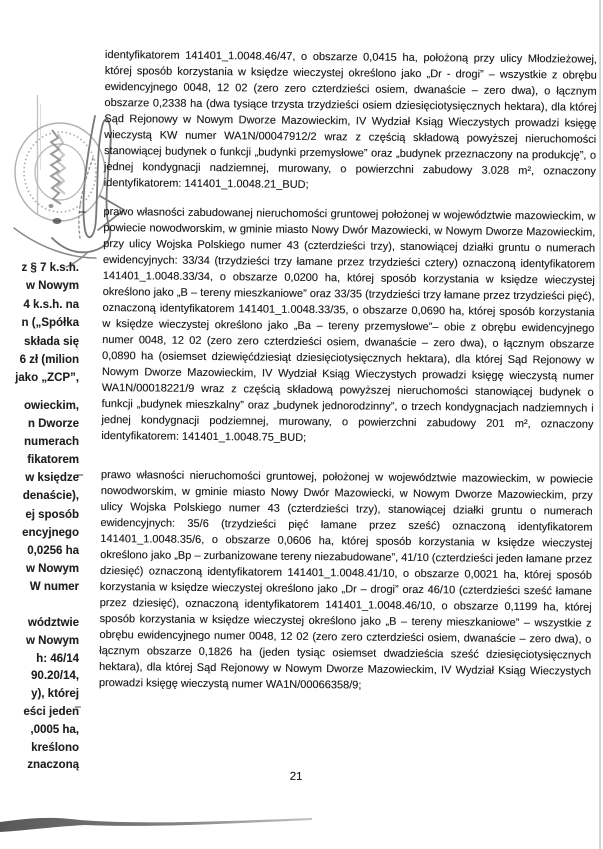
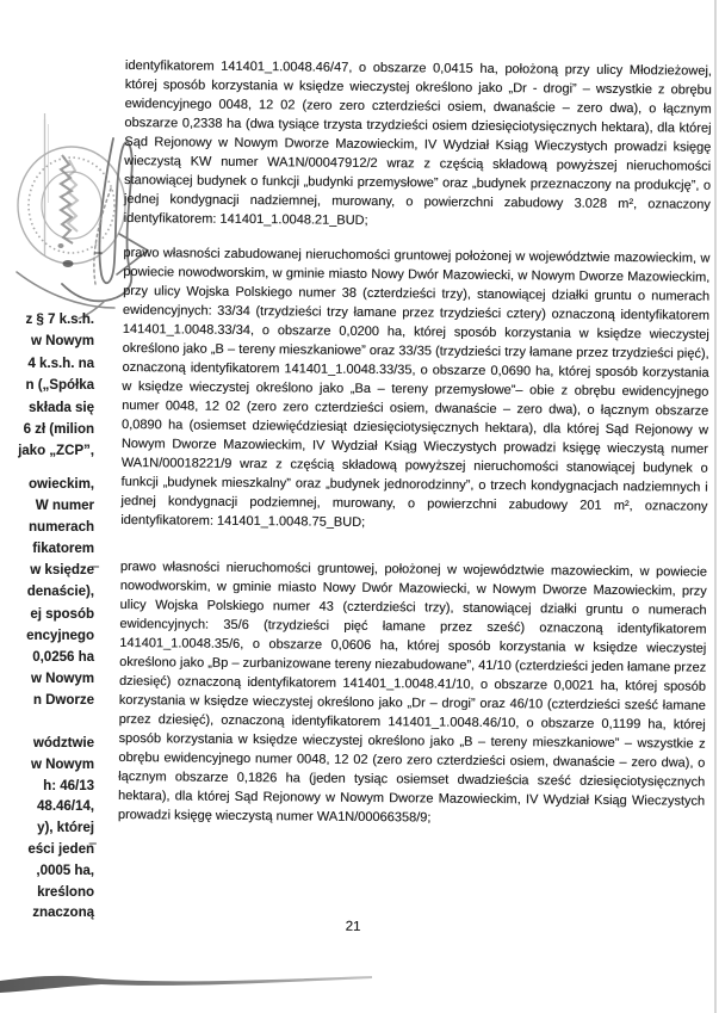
  z § 7 k.s.h.
  w Nowym
  4 k.s.h. na
  n („Spółka
  składa się
  6 zł (milion
  jako „ZCP”,
  owieckim,
- n Dworze
+ W numer
  numerach
  fikatorem
  w księdze
  denaście),
  ej sposób
  encyjnego
  0,0256 ha
  w Nowym
- W numer
+ n Dworze
  wództwie
  w Nowym
- h: 46/14
+ h: 46/13
- 90.20/14,
+ 48.46/14,
  y), której
  eści jeden
  ,0005 ha,
  kreślono
  znaczoną
  identyfikatorem 141401_1.0048.46/47, o obszarze 0,0415 ha, położoną przy ulicy Młodzieżowej, której sposób korzystania w księdze wieczystej określono jako „Dr - drogi” – wszystkie z obrębu ewidencyjnego 0048, 12 02 (zero zero czterdzieści osiem, dwanaście – zero dwa), o łącznym obszarze 0,2338 ha (dwa tysiące trzysta trzydzieści osiem dziesięciotysięcznych hektara), dla której Sąd Rejonowy w Nowym Dworze Mazowieckim, IV Wydział Ksiąg Wieczystych prowadzi księgę wieczystą KW numer WA1N/00047912/2 wraz z częścią składową powyższej nieruchomości stanowiącej budynek o funkcji „budynki przemysłowe” oraz „budynek przeznaczony na produkcję”, o jednej kondygnacji nadziemnej, murowany, o powierzchni zabudowy 3.028 m², oznaczony identyfikatorem: 141401_1.0048.21_BUD;
  –
- prawo własności zabudowanej nieruchomości gruntowej położonej w województwie mazowieckim, w powiecie nowodworskim, w gminie miasto Nowy Dwór Mazowiecki, w Nowym Dworze Mazowieckim, przy ulicy Wojska Polskiego numer 43 (czterdzieści trzy), stanowiącej działki gruntu o numerach ewidencyjnych: 33/34 (trzydzieści trzy łamane przez trzydzieści cztery) oznaczoną identyfikatorem 141401_1.0048.33/34, o obszarze 0,0200 ha, której sposób korzystania w księdze wieczystej określono jako „B – tereny mieszkaniowe” oraz 33/35 (trzydzieści trzy łamane przez trzydzieści pięć), oznaczoną identyfikatorem 141401_1.0048.33/35, o obszarze 0,0690 ha, której sposób korzystania w księdze wieczystej określono jako „Ba – tereny przemysłowe”– obie z obrębu ewidencyjnego numer 0048, 12 02 (zero zero czterdzieści osiem, dwanaście – zero dwa), o łącznym obszarze 0,0890 ha (osiemset dziewięćdziesiąt dziesięciotysięcznych hektara), dla której Sąd Rejonowy w Nowym Dworze Mazowieckim, IV Wydział Ksiąg Wieczystych prowadzi księgę wieczystą numer WA1N/00018221/9 wraz z częścią składową powyższej nieruchomości stanowiącej budynek o funkcji „budynek mieszkalny” oraz „budynek jednorodzinny”, o trzech kondygnacjach nadziemnych i jednej kondygnacji podziemnej, murowany, o powierzchni zabudowy 201 m², oznaczony identyfikatorem: 141401_1.0048.75_BUD;
+ prawo własności zabudowanej nieruchomości gruntowej położonej w województwie mazowieckim, w powiecie nowodworskim, w gminie miasto Nowy Dwór Mazowiecki, w Nowym Dworze Mazowieckim, przy ulicy Wojska Polskiego numer 38 (czterdzieści trzy), stanowiącej działki gruntu o numerach ewidencyjnych: 33/34 (trzydzieści trzy łamane przez trzydzieści cztery) oznaczoną identyfikatorem 141401_1.0048.33/34, o obszarze 0,0200 ha, której sposób korzystania w księdze wieczystej określono jako „B – tereny mieszkaniowe” oraz 33/35 (trzydzieści trzy łamane przez trzydzieści pięć), oznaczoną identyfikatorem 141401_1.0048.33/35, o obszarze 0,0690 ha, której sposób korzystania w księdze wieczystej określono jako „Ba – tereny przemysłowe”– obie z obrębu ewidencyjnego numer 0048, 12 02 (zero zero czterdzieści osiem, dwanaście – zero dwa), o łącznym obszarze 0,0890 ha (osiemset dziewięćdziesiąt dziesięciotysięcznych hektara), dla której Sąd Rejonowy w Nowym Dworze Mazowieckim, IV Wydział Ksiąg Wieczystych prowadzi księgę wieczystą numer WA1N/00018221/9 wraz z częścią składową powyższej nieruchomości stanowiącej budynek o funkcji „budynek mieszkalny” oraz „budynek jednorodzinny”, o trzech kondygnacjach nadziemnych i jednej kondygnacji podziemnej, murowany, o powierzchni zabudowy 201 m², oznaczony identyfikatorem: 141401_1.0048.75_BUD;
  –
  prawo własności nieruchomości gruntowej, położonej w województwie mazowieckim, w powiecie nowodworskim, w gminie miasto Nowy Dwór Mazowiecki, w Nowym Dworze Mazowieckim, przy ulicy Wojska Polskiego numer 43 (czterdzieści trzy), stanowiącej działki gruntu o numerach ewidencyjnych: 35/6 (trzydzieści pięć łamane przez sześć) oznaczoną identyfikatorem 141401_1.0048.35/6, o obszarze 0,0606 ha, której sposób korzystania w księdze wieczystej określono jako „Bp – zurbanizowane tereny niezabudowane”, 41/10 (czterdzieści jeden łamane przez dziesięć) oznaczoną identyfikatorem 141401_1.0048.41/10, o obszarze 0,0021 ha, której sposób korzystania w księdze wieczystej określono jako „Dr – drogi” oraz 46/10 (czterdzieści sześć łamane przez dziesięć), oznaczoną identyfikatorem 141401_1.0048.46/10, o obszarze 0,1199 ha, której sposób korzystania w księdze wieczystej określono jako „B – tereny mieszkaniowe” – wszystkie z obrębu ewidencyjnego numer 0048, 12 02 (zero zero czterdzieści osiem, dwanaście – zero dwa), o łącznym obszarze 0,1826 ha (jeden tysiąc osiemset dwadzieścia sześć dziesięciotysięcznych hektara), dla której Sąd Rejonowy w Nowym Dworze Mazowieckim, IV Wydział Ksiąg Wieczystych prowadzi księgę wieczystą numer WA1N/00066358/9;
  –
  21
